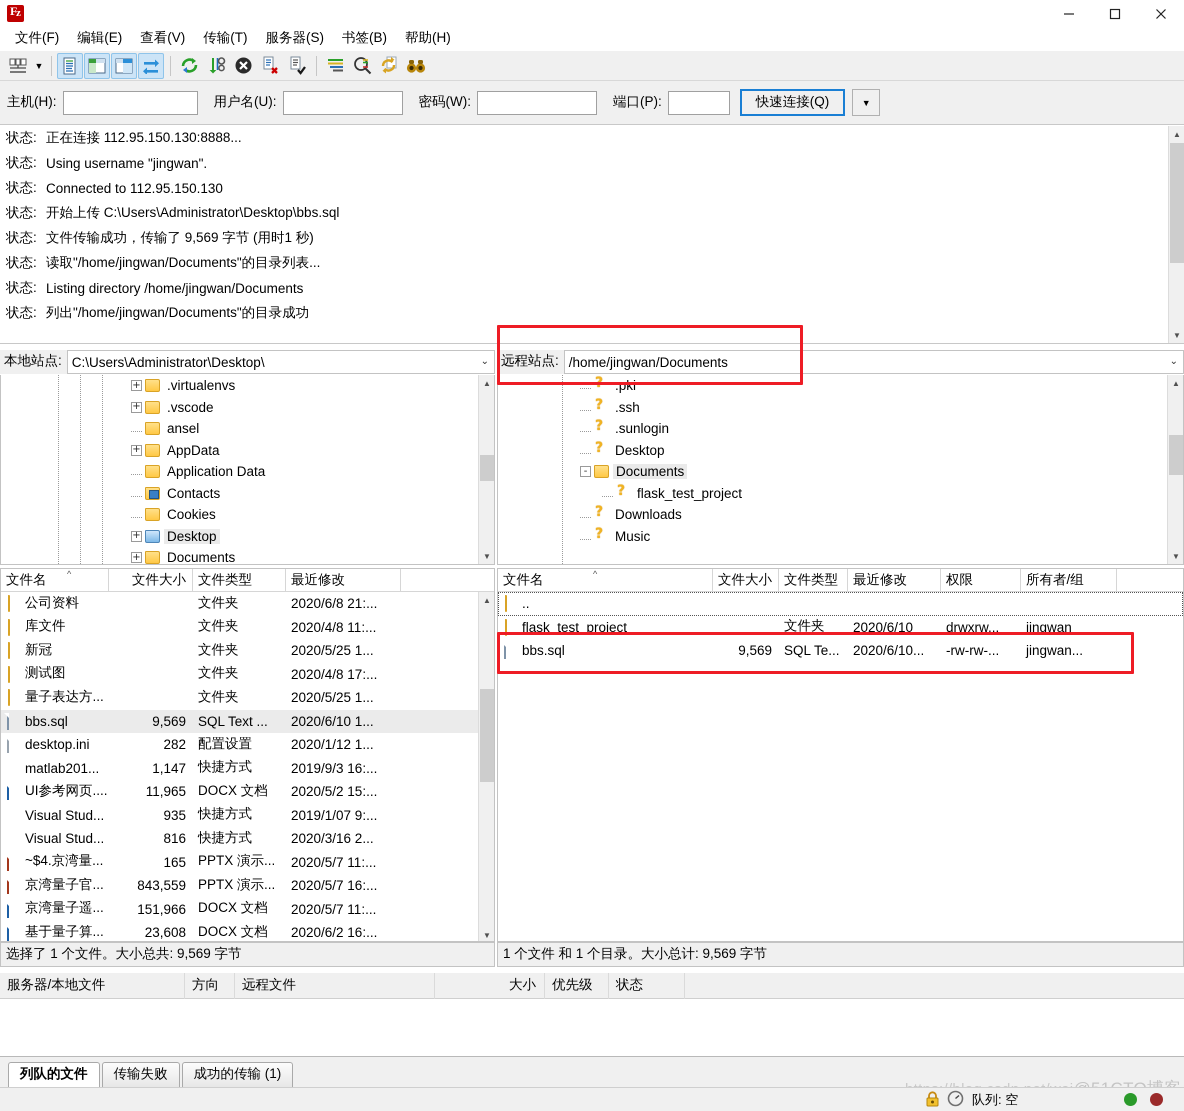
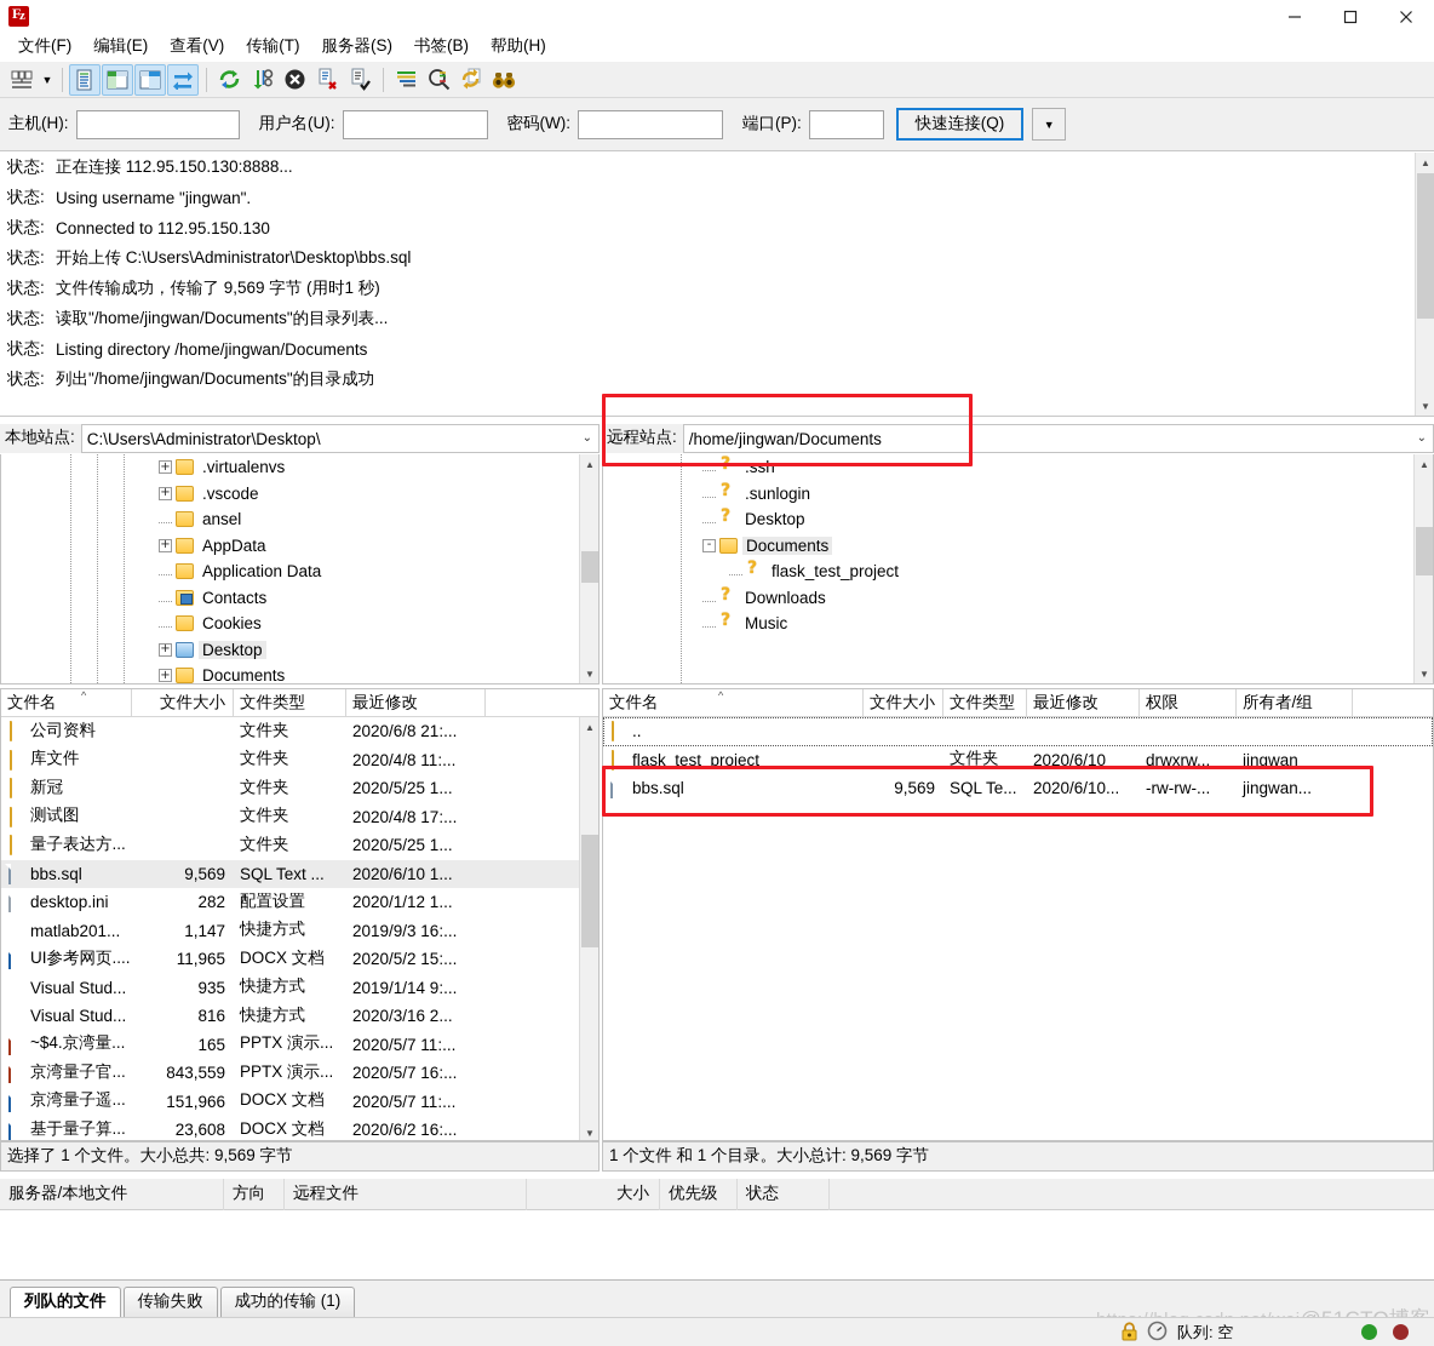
  文件(F)
  编辑(E)
  查看(V)
  传输(T)
  服务器(S)
  书签(B)
  帮助(H)
  ▼
  主机(H):
  用户名(U):
  密码(W):
  端口(P):
  快速连接(Q)
  ▼
  状态:
  正在连接 112.95.150.130:8888...
  状态:
  Using username "jingwan".
  状态:
  Connected to 112.95.150.130
  状态:
  开始上传 C:\Users\Administrator\Desktop\bbs.sql
  状态:
  文件传输成功，传输了 9,569 字节 (用时1 秒)
  状态:
  读取"/home/jingwan/Documents"的目录列表...
  状态:
  Listing directory /home/jingwan/Documents
  状态:
  列出"/home/jingwan/Documents"的目录成功
  ▲
  ▼
  本地站点:
  C:\Users\Administrator\Desktop\
  ⌄
  远程站点:
  /home/jingwan/Documents
  ⌄
  +
  .virtualenvs
  +
  .vscode
  ansel
  +
  AppData
  Application Data
  Contacts
  Cookies
  +
  Desktop
  +
  Documents
  ▲
  ▼
- .pki
  .ssh
  .sunlogin
  Desktop
  -
  Documents
  flask_test_project
  Downloads
  Music
  ▲
  ▼
  文件名
  ^
  文件大小
  文件类型
  最近修改
  公司资料
  文件夹
  2020/6/8 21:...
  库文件
  文件夹
  2020/4/8 11:...
  新冠
  文件夹
  2020/5/25 1...
  测试图
  文件夹
  2020/4/8 17:...
  量子表达方...
  文件夹
  2020/5/25 1...
  bbs.sql
  9,569
  SQL Text ...
  2020/6/10 1...
  desktop.ini
  282
  配置设置
  2020/1/12 1...
  matlab201...
  1,147
  快捷方式
  2019/9/3 16:...
  UI参考网页....
  11,965
  DOCX 文档
  2020/5/2 15:...
  Visual Stud...
  935
  快捷方式
- 2019/1/07 9:...
+ 2019/1/14 9:...
  Visual Stud...
  816
  快捷方式
  2020/3/16 2...
  ~$4.京湾量...
  165
  PPTX 演示...
  2020/5/7 11:...
  京湾量子官...
  843,559
  PPTX 演示...
  2020/5/7 16:...
  京湾量子遥...
  151,966
  DOCX 文档
  2020/5/7 11:...
  基于量子算...
  23,608
  DOCX 文档
  2020/6/2 16:...
  ▲
  ▼
  文件名
  ^
  文件大小
  文件类型
  最近修改
  权限
  所有者/组
  ..
  flask_test_project
  文件夹
  2020/6/10
  drwxrw...
  jingwan
  bbs.sql
  9,569
  SQL Te...
  2020/6/10...
  -rw-rw-...
  jingwan...
  选择了 1 个文件。大小总共: 9,569 字节
  1 个文件 和 1 个目录。大小总计: 9,569 字节
  服务器/本地文件
  方向
  远程文件
  大小
  优先级
  状态
  列队的文件
  传输失败
  成功的传输 (1)
  队列: 空
